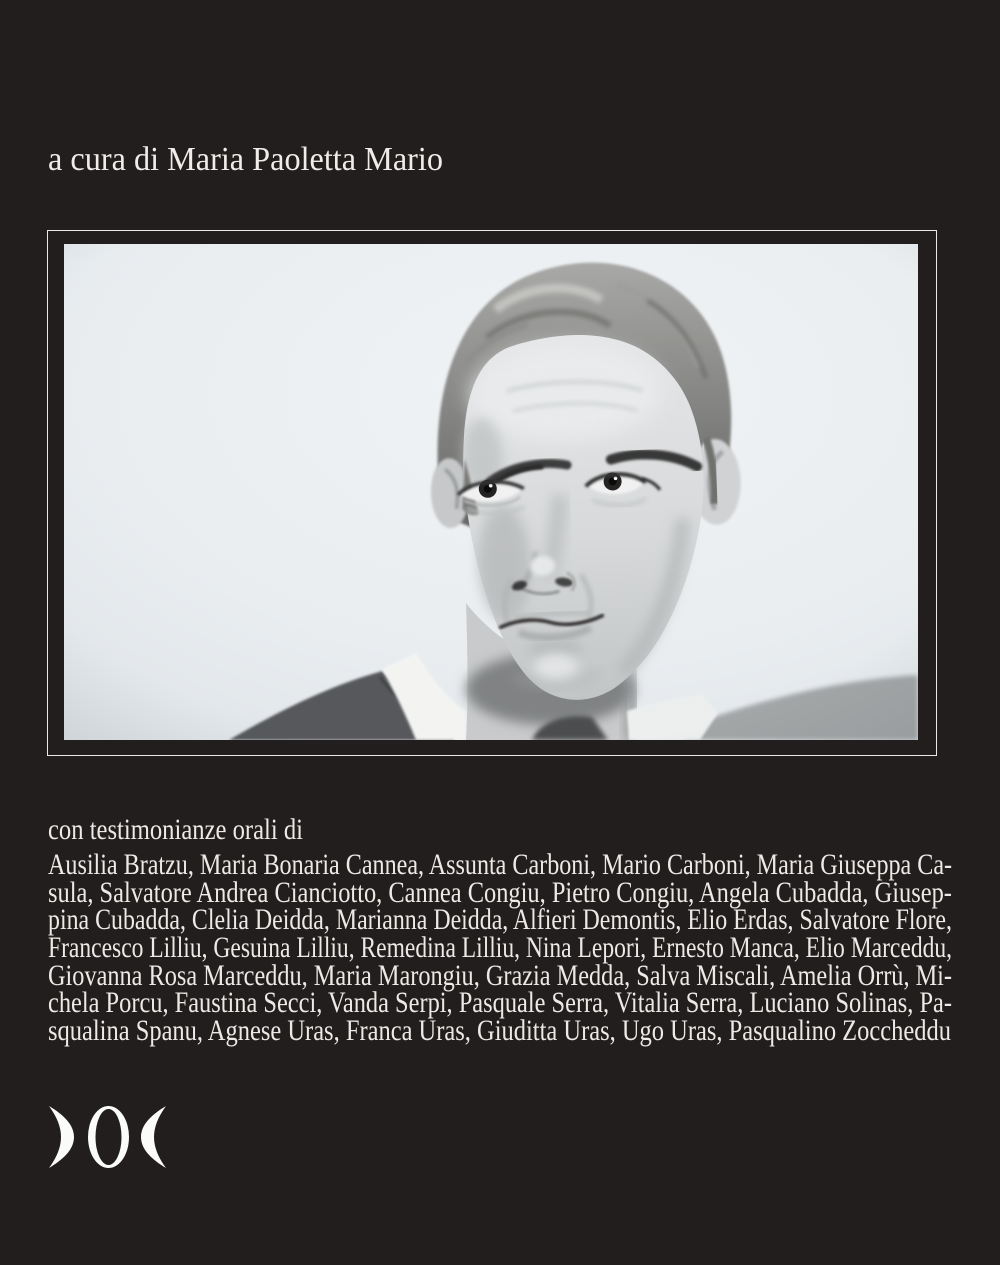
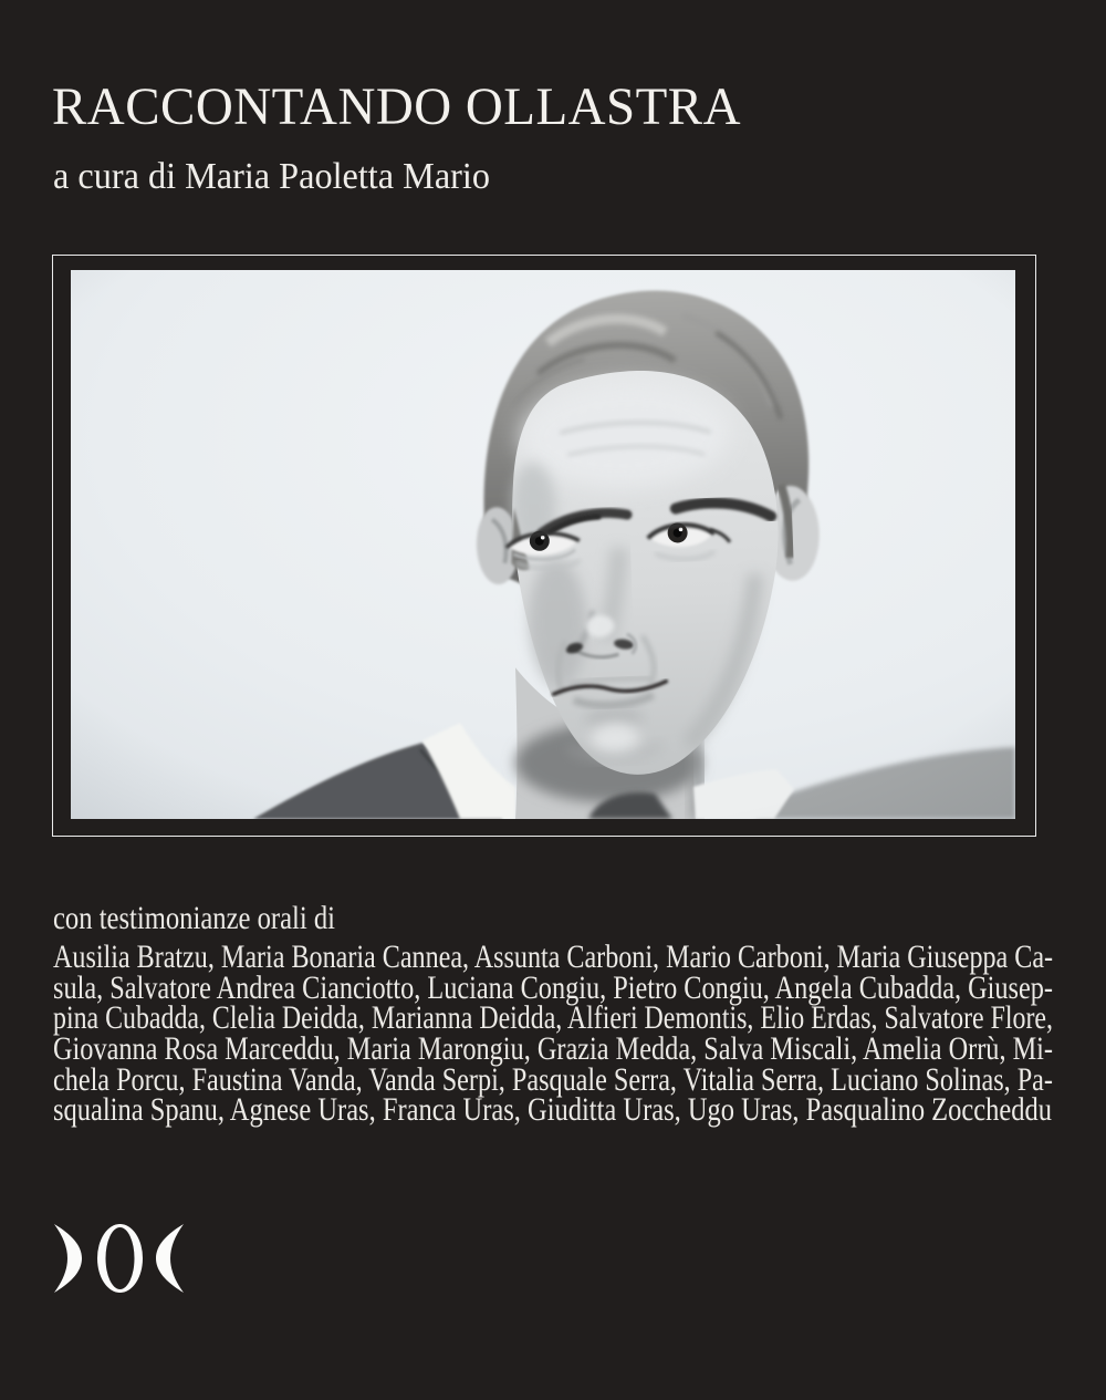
+ RACCONTANDO OLLASTRA
  a cura di Maria Paoletta Mario
  con testimonianze orali di
  Ausilia Bratzu, Maria Bonaria Cannea, Assunta Carboni, Mario Carboni, Maria Giuseppa Ca-
- sula, Salvatore Andrea Cianciotto, Cannea Congiu, Pietro Congiu, Angela Cubadda, Giusep-
+ sula, Salvatore Andrea Cianciotto, Luciana Congiu, Pietro Congiu, Angela Cubadda, Giusep-
  pina Cubadda, Clelia Deidda, Marianna Deidda, Alfieri Demontis, Elio Erdas, Salvatore Flore,
- Francesco Lilliu, Gesuina Lilliu, Remedina Lilliu, Nina Lepori, Ernesto Manca, Elio Marceddu,
  Giovanna Rosa Marceddu, Maria Marongiu, Grazia Medda, Salva Miscali, Amelia Orrù, Mi-
- chela Porcu, Faustina Secci, Vanda Serpi, Pasquale Serra, Vitalia Serra, Luciano Solinas, Pa-
+ chela Porcu, Faustina Vanda, Vanda Serpi, Pasquale Serra, Vitalia Serra, Luciano Solinas, Pa-
  squalina Spanu, Agnese Uras, Franca Uras, Giuditta Uras, Ugo Uras, Pasqualino Zoccheddu
